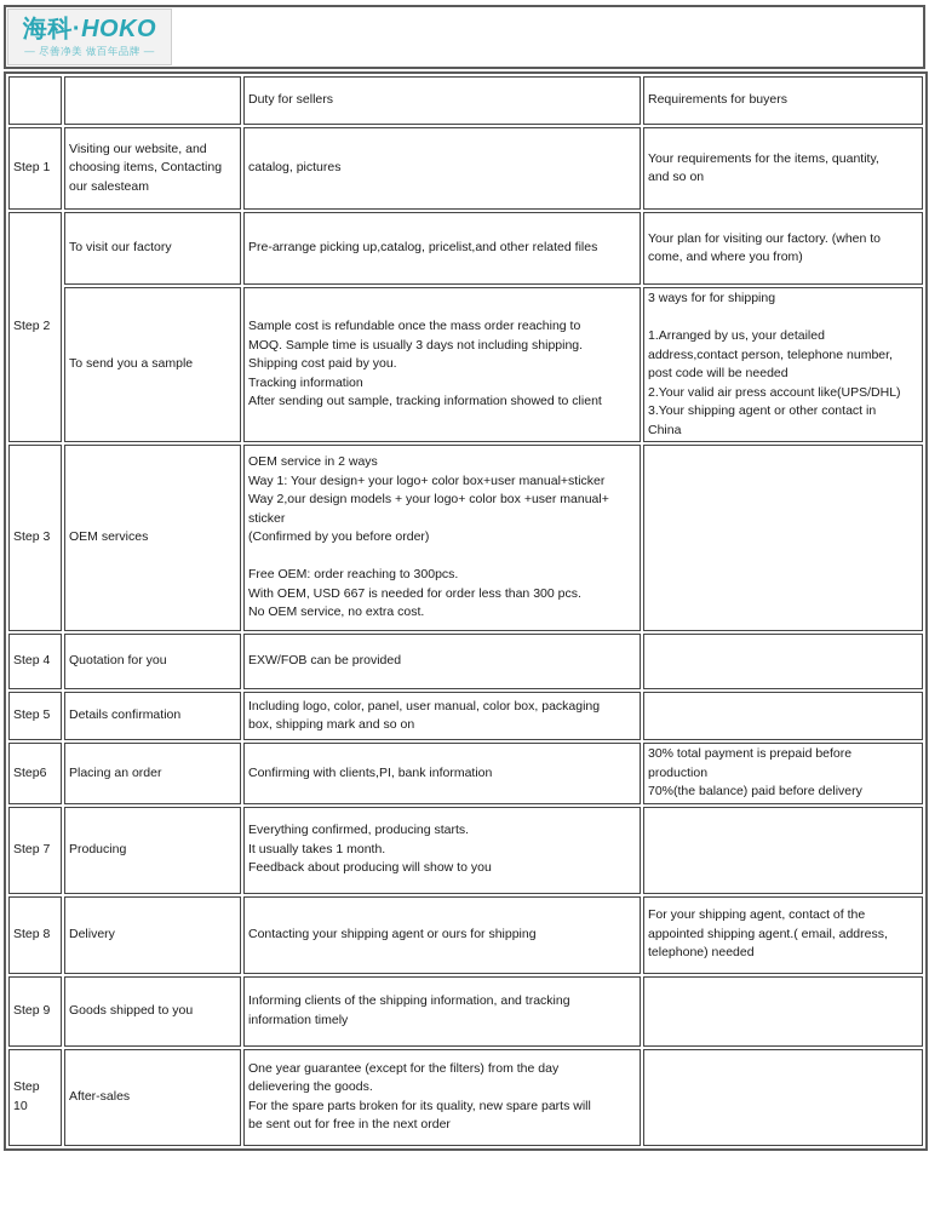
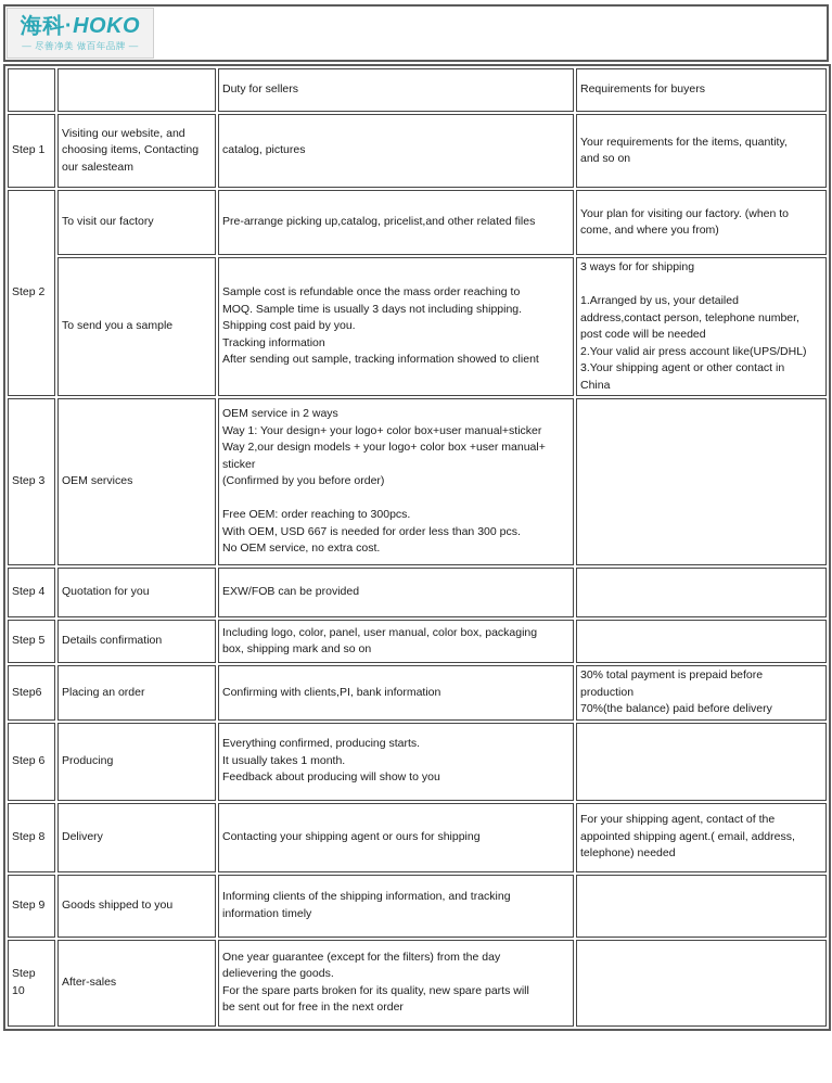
  海科·HOKO
  — 尽善净美 做百年品牌 —
  		Duty for sellers	Requirements for buyers
  Step 1	Visiting our website, and choosing items, Contacting our salesteam	catalog, pictures	Your requirements for the items, quantity, and so on
  Step 2	To visit our factory	Pre-arrange picking up,catalog, pricelist,and other related files	Your plan for visiting our factory. (when to come, and where you from)
  To send you a sample	Sample cost is refundable once the mass order reaching to MOQ. Sample time is usually 3 days not including shipping. Shipping cost paid by you. Tracking information After sending out sample, tracking information showed to client	3 ways for for shipping 1.Arranged by us, your detailed address,contact person, telephone number, post code will be needed 2.Your valid air press account like(UPS/DHL) 3.Your shipping agent or other contact in China
  Step 3	OEM services	OEM service in 2 ways Way 1: Your design+ your logo+ color box+user manual+sticker Way 2,our design models + your logo+ color box +user manual+ sticker (Confirmed by you before order) Free OEM: order reaching to 300pcs. With OEM, USD 667 is needed for order less than 300 pcs. No OEM service, no extra cost.
  Step 4	Quotation for you	EXW/FOB can be provided
  Step 5	Details confirmation	Including logo, color, panel, user manual, color box, packaging box, shipping mark and so on
  Step6	Placing an order	Confirming with clients,PI, bank information	30% total payment is prepaid before production 70%(the balance) paid before delivery
- Step 7	Producing	Everything confirmed, producing starts. It usually takes 1 month. Feedback about producing will show to you
+ Step 6	Producing	Everything confirmed, producing starts. It usually takes 1 month. Feedback about producing will show to you
  Step 8	Delivery	Contacting your shipping agent or ours for shipping	For your shipping agent, contact of the appointed shipping agent.( email, address, telephone) needed
  Step 9	Goods shipped to you	Informing clients of the shipping information, and tracking information timely
  Step 10	After-sales	One year guarantee (except for the filters) from the day delievering the goods. For the spare parts broken for its quality, new spare parts will be sent out for free in the next order
